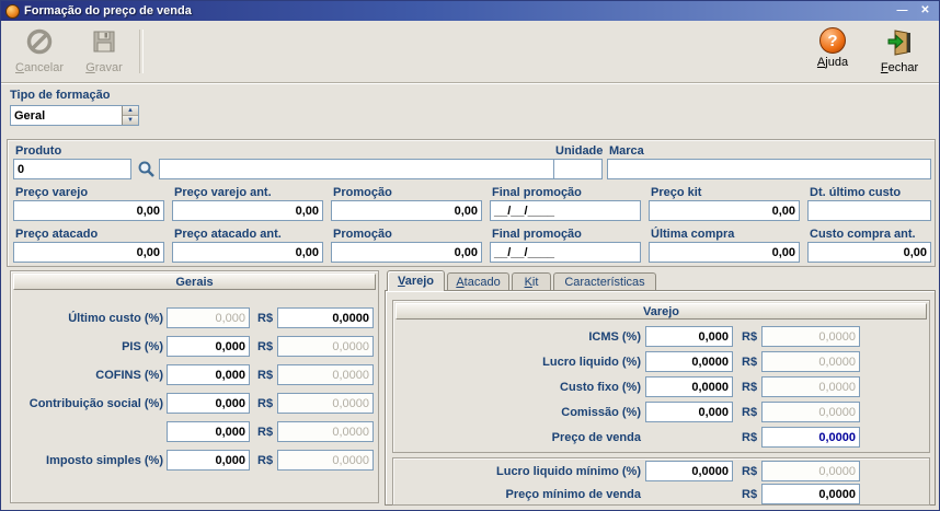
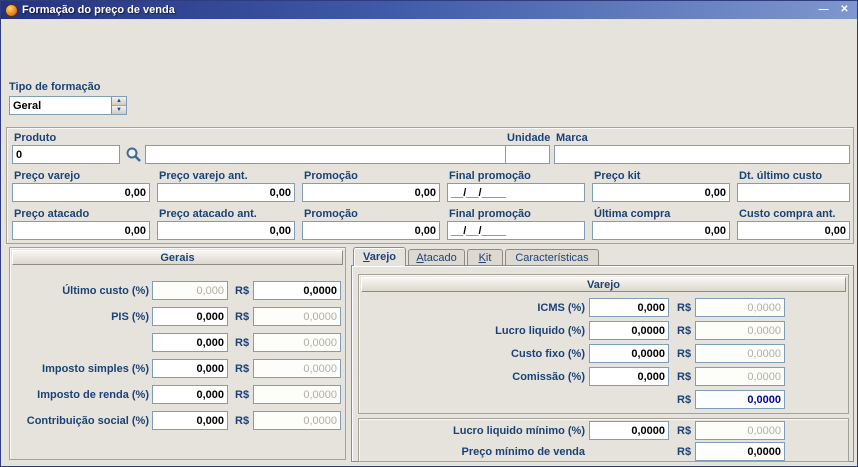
  Formação do preço de venda
  —
  ✕
- Cancelar
- Gravar
- ?
- Ajuda
- Fechar
  Tipo de formação
  Geral
  Produto
  Unidade
  Marca
  0
  Preço varejo
  Preço varejo ant.
  Promoção
  Final promoção
  Preço kit
  Dt. último custo
  0,00
  0,00
  0,00
  __/__/____
  0,00
  Preço atacado
  Preço atacado ant.
  Promoção
  Final promoção
  Última compra
  Custo compra ant.
  0,00
  0,00
  0,00
  __/__/____
  0,00
  0,00
  Gerais
  Último custo (%)
  0,000
  R$
  0,0000
  PIS (%)
  0,000
  R$
  0,0000
- COFINS (%)
  0,000
  R$
  0,0000
- Contribuição social (%)
+ Imposto simples (%)
  0,000
  R$
  0,0000
+ Imposto de renda (%)
  0,000
  R$
  0,0000
- Imposto simples (%)
+ Contribuição social (%)
  0,000
  R$
  0,0000
  Varejo
  Atacado
  Kit
  Características
  Varejo
  ICMS (%)
  0,000
  R$
  0,0000
  Lucro liquido (%)
  0,0000
  R$
  0,0000
  Custo fixo (%)
  0,0000
  R$
  0,0000
  Comissão (%)
  0,000
  R$
  0,0000
- Preço de venda
  R$
  0,0000
  Lucro liquido mínimo (%)
  0,0000
  R$
  0,0000
  Preço mínimo de venda
  R$
  0,0000
